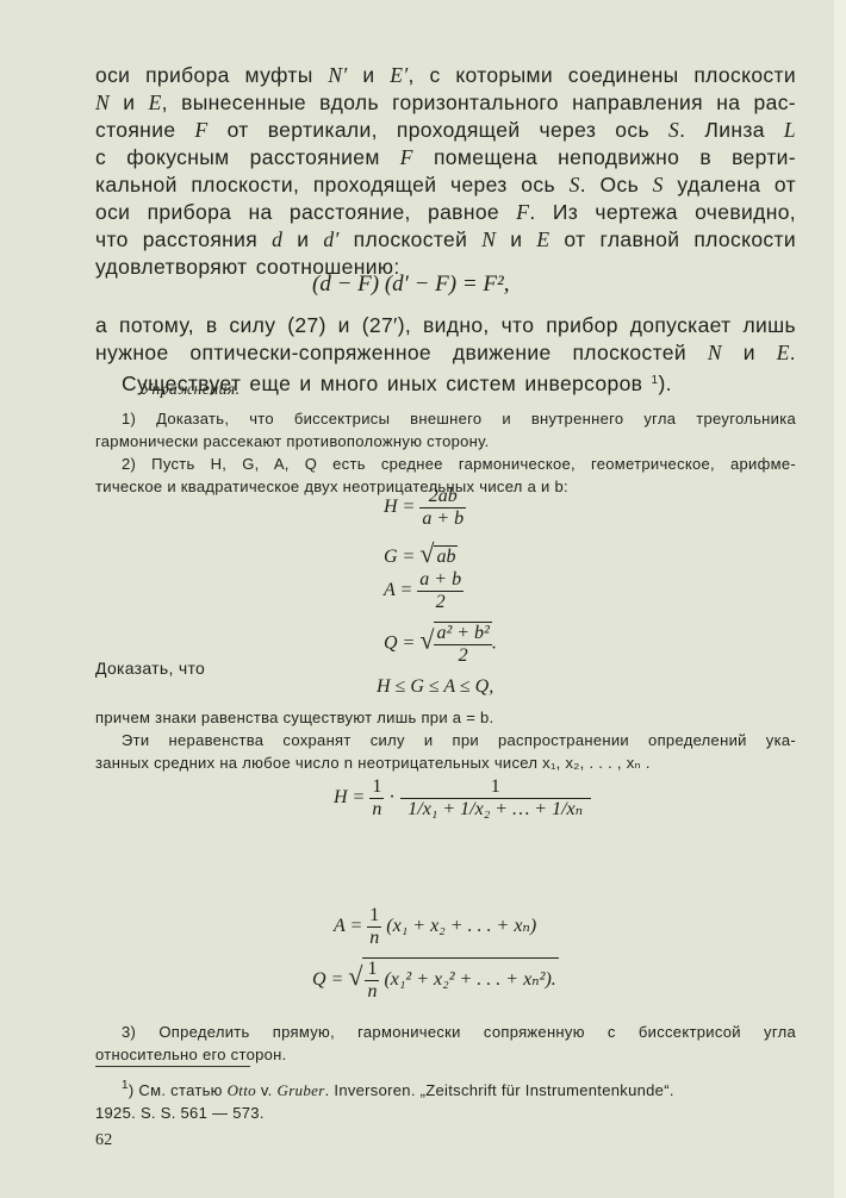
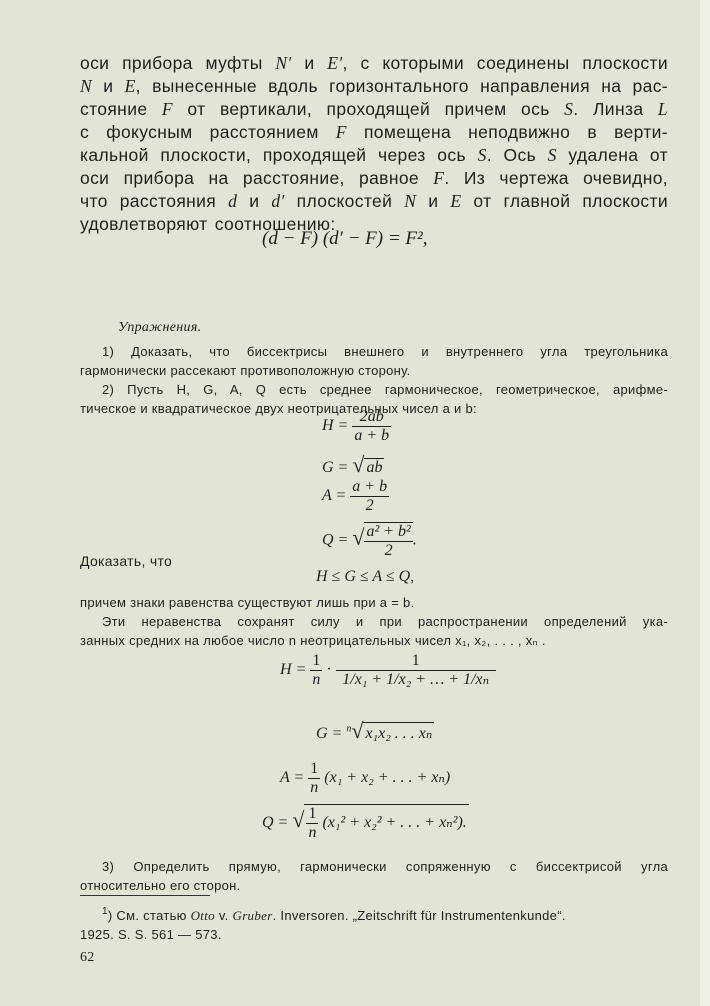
  оси прибора муфты N′ и E′, с которыми соединены плоскости
  N и E, вынесенные вдоль горизонтального направления на рас-
- стояние F от вертикали, проходящей через ось S. Линза L
+ стояние F от вертикали, проходящей причем ось S. Линза L
  с фокусным расстоянием F помещена неподвижно в верти-
  кальной плоскости, проходящей через ось S. Ось S удалена от
  оси прибора на расстояние, равное F. Из чертежа очевидно,
  что расстояния d и d′ плоскостей N и E от главной плоскости
  удовлетворяют соотношению:
  (d − F) (d′ − F) = F²,
- а потому, в силу (27) и (27′), видно, что прибор допускает лишь
- нужное оптически-сопряженное движение плоскостей N и E.
- Существует еще и много иных систем инверсоров 1).
  Упражнения.
  1) Доказать, что биссектрисы внешнего и внутреннего угла треугольника
  гармонически рассекают противоположную сторону.
  2) Пусть H, G, A, Q есть среднее гармоническое, геометрическое, арифме-
  тическое и квадратическое двух неотрицательных чисел a и b:
  H =
  2ab
  a + b
  G = √ab
  A =
  a + b
  2
  Q = √
  a² + b²
  2
  .
  Доказать, что
  H ≤ G ≤ A ≤ Q,
  причем знаки равенства существуют лишь при a = b.
  Эти неравенства сохранят силу и при распространении определений ука-
  занных средних на любое число n неотрицательных чисел x₁, x₂, . . . , xₙ .
  H =
  1
  n
  ·
  1
  1/x₁ + 1/x₂ + … + 1/xₙ
+ G = n√x₁x₂ . . . xₙ
  A =
  1
  n
  (x₁ + x₂ + . . . + xₙ)
  Q = √
  1
  n
  (x₁² + x₂² + . . . + xₙ²).
  3) Определить прямую, гармонически сопряженную с биссектрисой угла
  относительно его сторон.
  1) См. статью Otto v. Gruber. Inversoren. „Zeitschrift für Instrumentenkunde“.
  1925. S. S. 561 — 573.
  62
